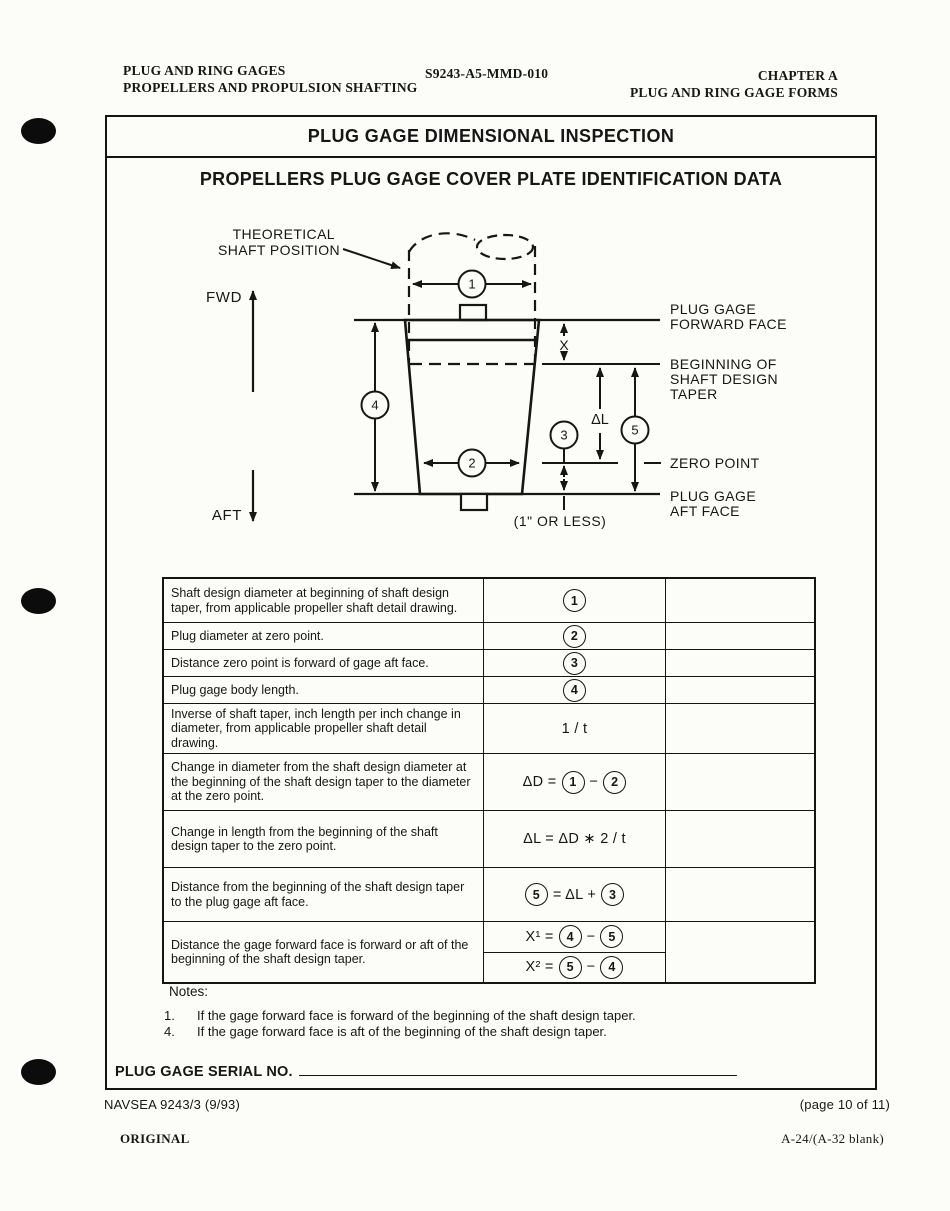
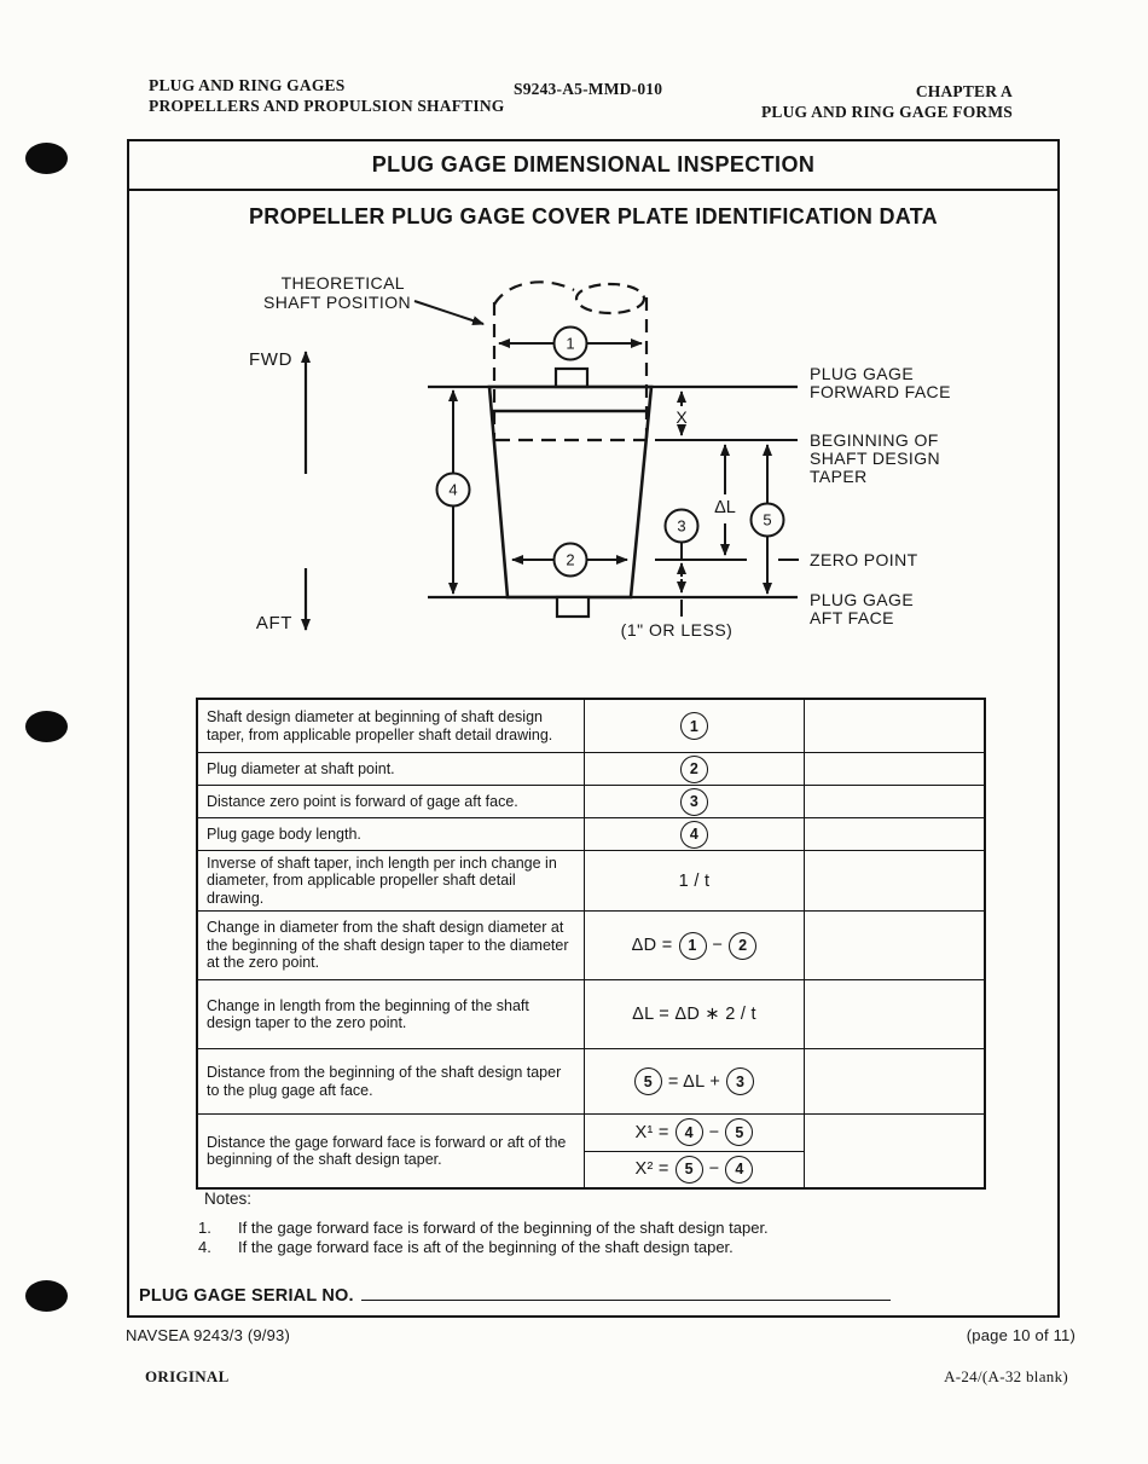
  PLUG AND RING GAGES
  PROPELLERS AND PROPULSION SHAFTING
  S9243-A5-MMD-010
  CHAPTER A
  PLUG AND RING GAGE FORMS
  PLUG GAGE DIMENSIONAL INSPECTION
- PROPELLERS PLUG GAGE COVER PLATE IDENTIFICATION DATA
+ PROPELLER PLUG GAGE COVER PLATE IDENTIFICATION DATA
  THEORETICAL
  SHAFT POSITION
  FWD
  AFT
  1
  4
  X
  ΔL
  5
  2
  3
  (1" OR LESS)
  PLUG GAGE
  FORWARD FACE
  BEGINNING OF
  SHAFT DESIGN
  TAPER
  ZERO POINT
  PLUG GAGE
  AFT FACE
  Shaft design diameter at beginning of shaft design taper, from applicable propeller shaft detail drawing.
  1
- Plug diameter at zero point.
+ Plug diameter at shaft point.
  2
  Distance zero point is forward of gage aft face.
  3
  Plug gage body length.
  4
  Inverse of shaft taper, inch length per inch change in diameter, from applicable propeller shaft detail drawing.
  1 / t
  Change in diameter from the shaft design diameter at the beginning of the shaft design taper to the diameter at the zero point.
  ΔD =
  1
  −
  2
  Change in length from the beginning of the shaft design taper to the zero point.
  ΔL = ΔD ∗ 2 / t
  Distance from the beginning of the shaft design taper to the plug gage aft face.
  5
  = ΔL +
  3
  Distance the gage forward face is forward or aft of the beginning of the shaft design taper.
  X¹ =
  4
  −
  5
  X² =
  5
  −
  4
  Notes:
  1. If the gage forward face is forward of the beginning of the shaft design taper.
  4. If the gage forward face is aft of the beginning of the shaft design taper.
  PLUG GAGE SERIAL NO.
  NAVSEA 9243/3 (9/93)
  (page 10 of 11)
  ORIGINAL
  A-24/(A-32 blank)
